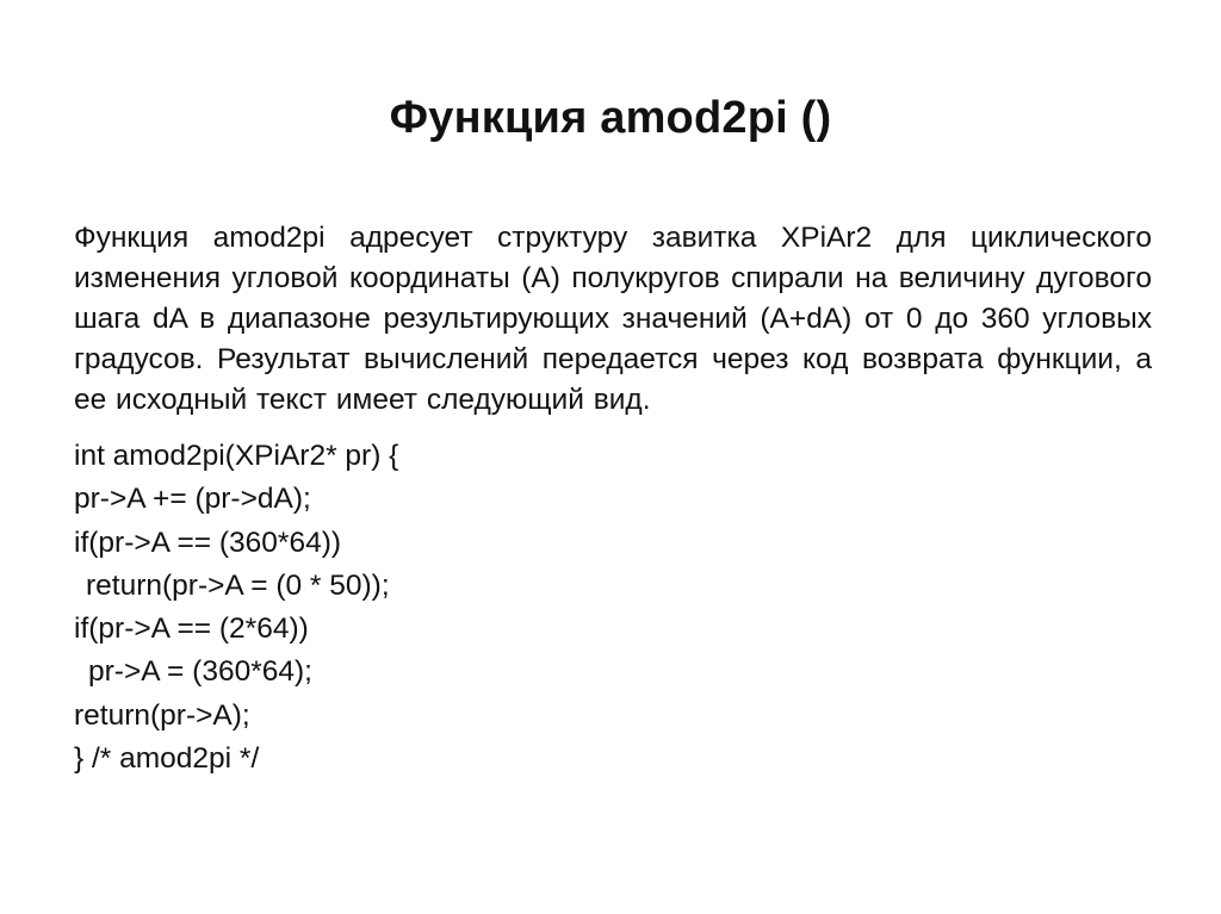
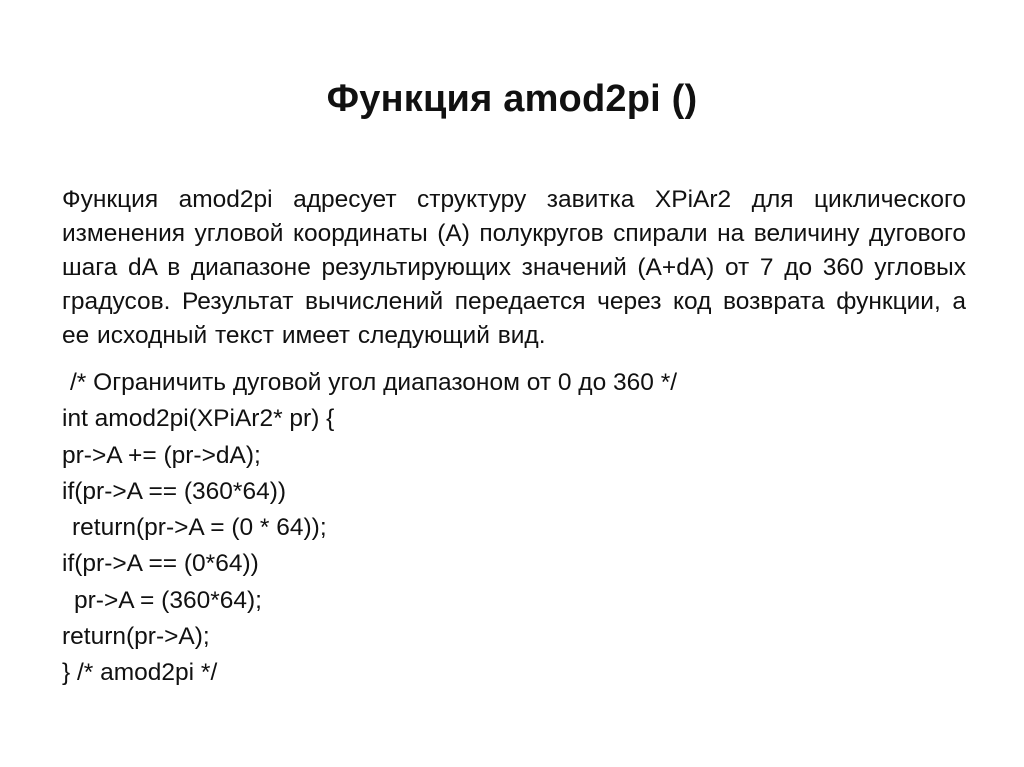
  Функция amod2pi ()
- Функция amod2pi адресует структуру завитка XPiAr2 для циклического изменения угловой координаты (A) полукругов спирали на величину дугового шага dA в диапазоне результирующих значений (A+dA) от 0 до 360 угловых градусов. Результат вычислений передается через код возврата функции, а ее исходный текст имеет следующий вид.
+ Функция amod2pi адресует структуру завитка XPiAr2 для циклического изменения угловой координаты (A) полукругов спирали на величину дугового шага dA в диапазоне результирующих значений (A+dA) от 7 до 360 угловых градусов. Результат вычислений передается через код возврата функции, а ее исходный текст имеет следующий вид.
+ /* Ограничить дуговой угол диапазоном от 0 до 360 */
  int amod2pi(XPiAr2* pr) {
  pr->A += (pr->dA);
  if(pr->A == (360*64))
- return(pr->A = (0 * 50));
+ return(pr->A = (0 * 64));
- if(pr->A == (2*64))
+ if(pr->A == (0*64))
  pr->A = (360*64);
  return(pr->A);
  } /* amod2pi */
